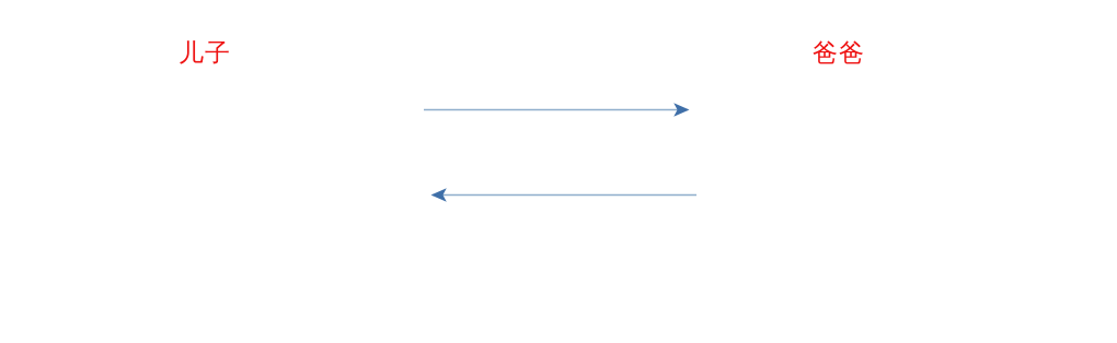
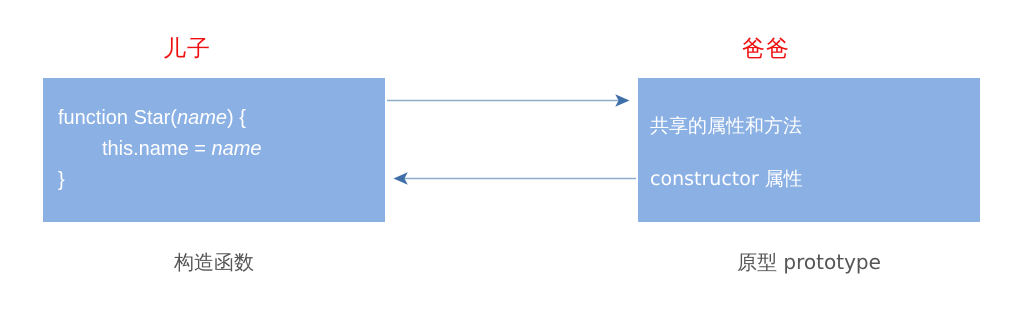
  儿子
  爸爸
+ function Star(name) {
+ this.name = name
+ }
+ 共享的属性和方法
+ constructor 属性
+ 构造函数
+ 原型 prototype
